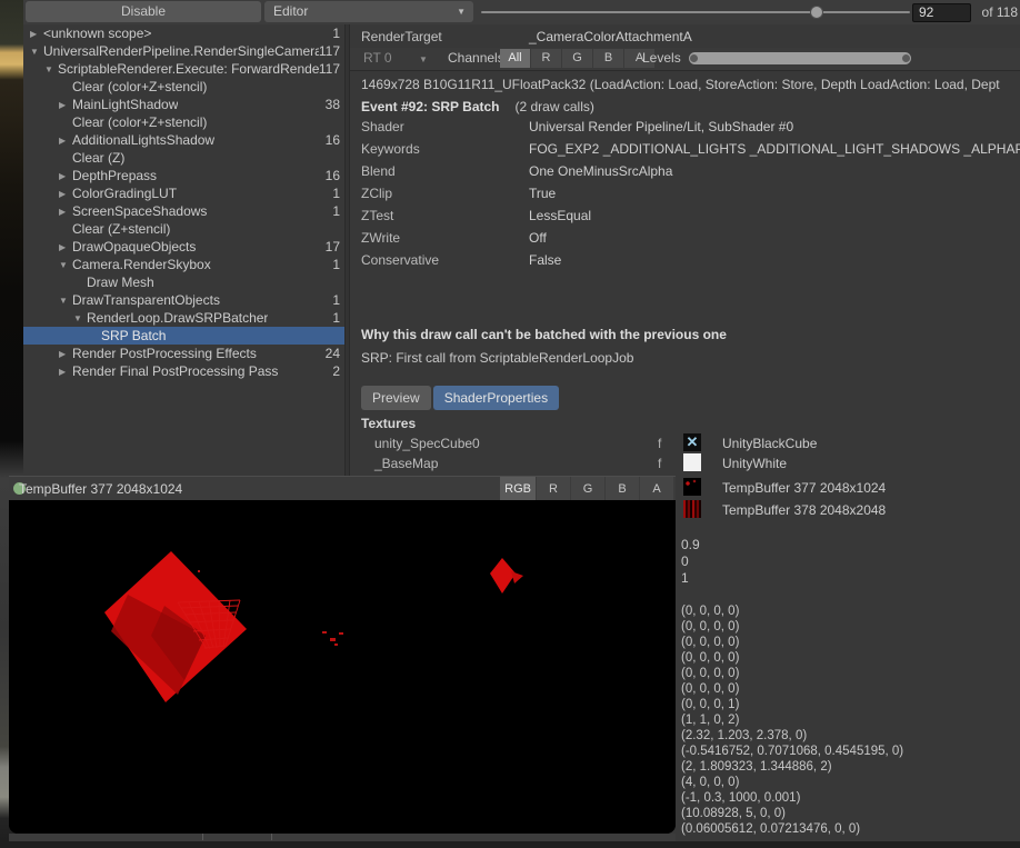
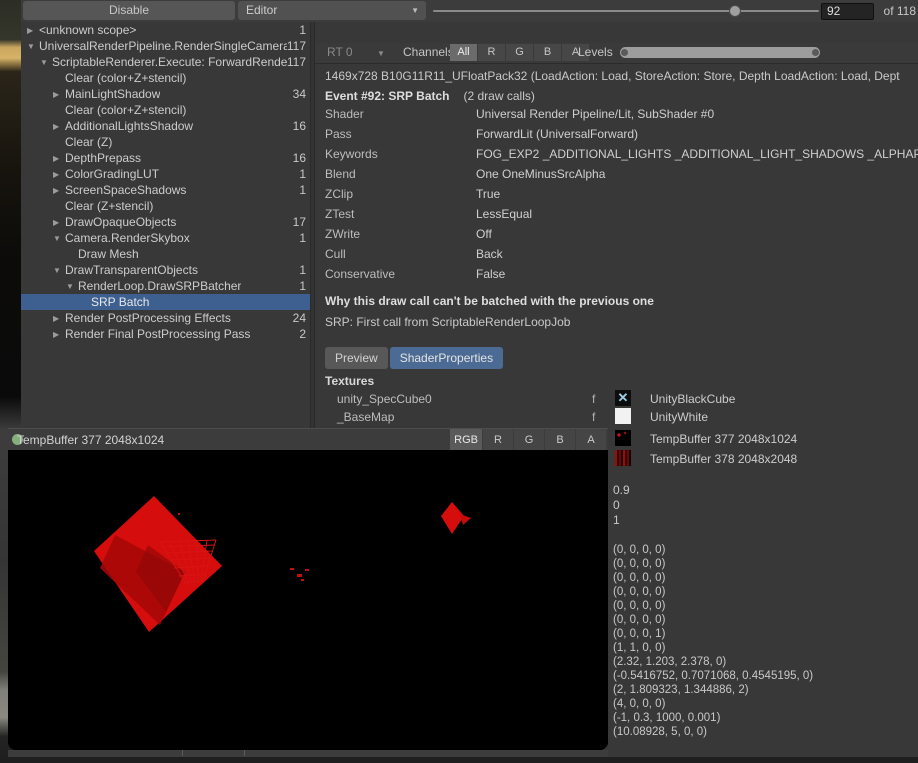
  Disable
  Editor
  ▼
  92
  of 118
  ▶
  <unknown scope>
  1
  ▼
  UniversalRenderPipeline.RenderSingleCamera
  117
  ▼
  ScriptableRenderer.Execute: ForwardRende
  117
  Clear (color+Z+stencil)
  ▶
  MainLightShadow
- 38
+ 34
  Clear (color+Z+stencil)
  ▶
  AdditionalLightsShadow
  16
  Clear (Z)
  ▶
  DepthPrepass
  16
  ▶
  ColorGradingLUT
  1
  ▶
  ScreenSpaceShadows
  1
  Clear (Z+stencil)
  ▶
  DrawOpaqueObjects
  17
  ▼
  Camera.RenderSkybox
  1
  Draw Mesh
  ▼
  DrawTransparentObjects
  1
  ▼
  RenderLoop.DrawSRPBatcher
  1
  SRP Batch
  ▶
  Render PostProcessing Effects
  24
  ▶
  Render Final PostProcessing Pass
  2
- RenderTarget
- _CameraColorAttachmentA
  RT 0
  ▼
  Channel
  All
  R
  G
  B
  A
  Levels
  1469x728 B10G11R11_UFloatPack32 (LoadAction: Load, StoreAction: Store, Depth LoadAction: Load, Dept
  Event #92: SRP Batch (2 draw calls)
  Shader
  Universal Render Pipeline/Lit, SubShader #0
+ Pass
+ ForwardLit (UniversalForward)
  Keywords
  FOG_EXP2 _ADDITIONAL_LIGHTS _ADDITIONAL_LIGHT_SHADOWS _ALPHAP
  Blend
  One OneMinusSrcAlpha
  ZClip
  True
  ZTest
  LessEqual
  ZWrite
  Off
+ Cull
+ Back
  Conservative
  False
  Why this draw call can't be batched with the previous one
  SRP: First call from ScriptableRenderLoopJob
  Preview
  ShaderProperties
  Textures
  unity_SpecCube0
  f
  UnityBlackCube
  _BaseMap
  f
  UnityWhite
  TempBuffer 377 2048x1024
  TempBuffer 378 2048x2048
  0.9
  0
  1
  (0, 0, 0, 0)
  (0, 0, 0, 0)
  (0, 0, 0, 0)
  (0, 0, 0, 0)
  (0, 0, 0, 0)
  (0, 0, 0, 0)
  (0, 0, 0, 1)
- (1, 1, 0, 2)
+ (1, 1, 0, 0)
  (2.32, 1.203, 2.378, 0)
  (-0.5416752, 0.7071068, 0.4545195, 0)
  (2, 1.809323, 1.344886, 2)
  (4, 0, 0, 0)
  (-1, 0.3, 1000, 0.001)
  (10.08928, 5, 0, 0)
- (0.06005612, 0.07213476, 0, 0)
  TempBuffer 377 2048x1024
  RGB
  R
  G
  B
  A
